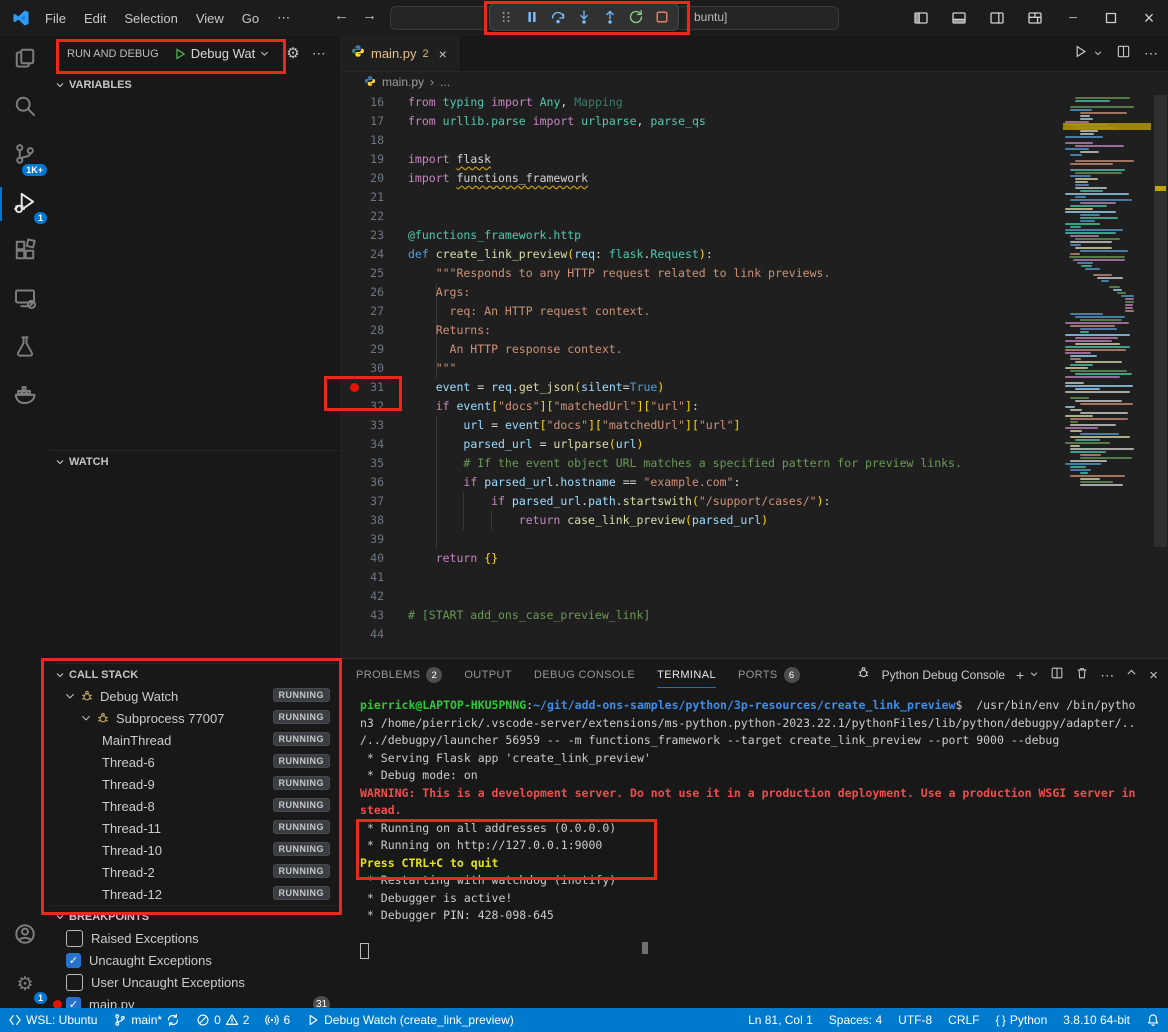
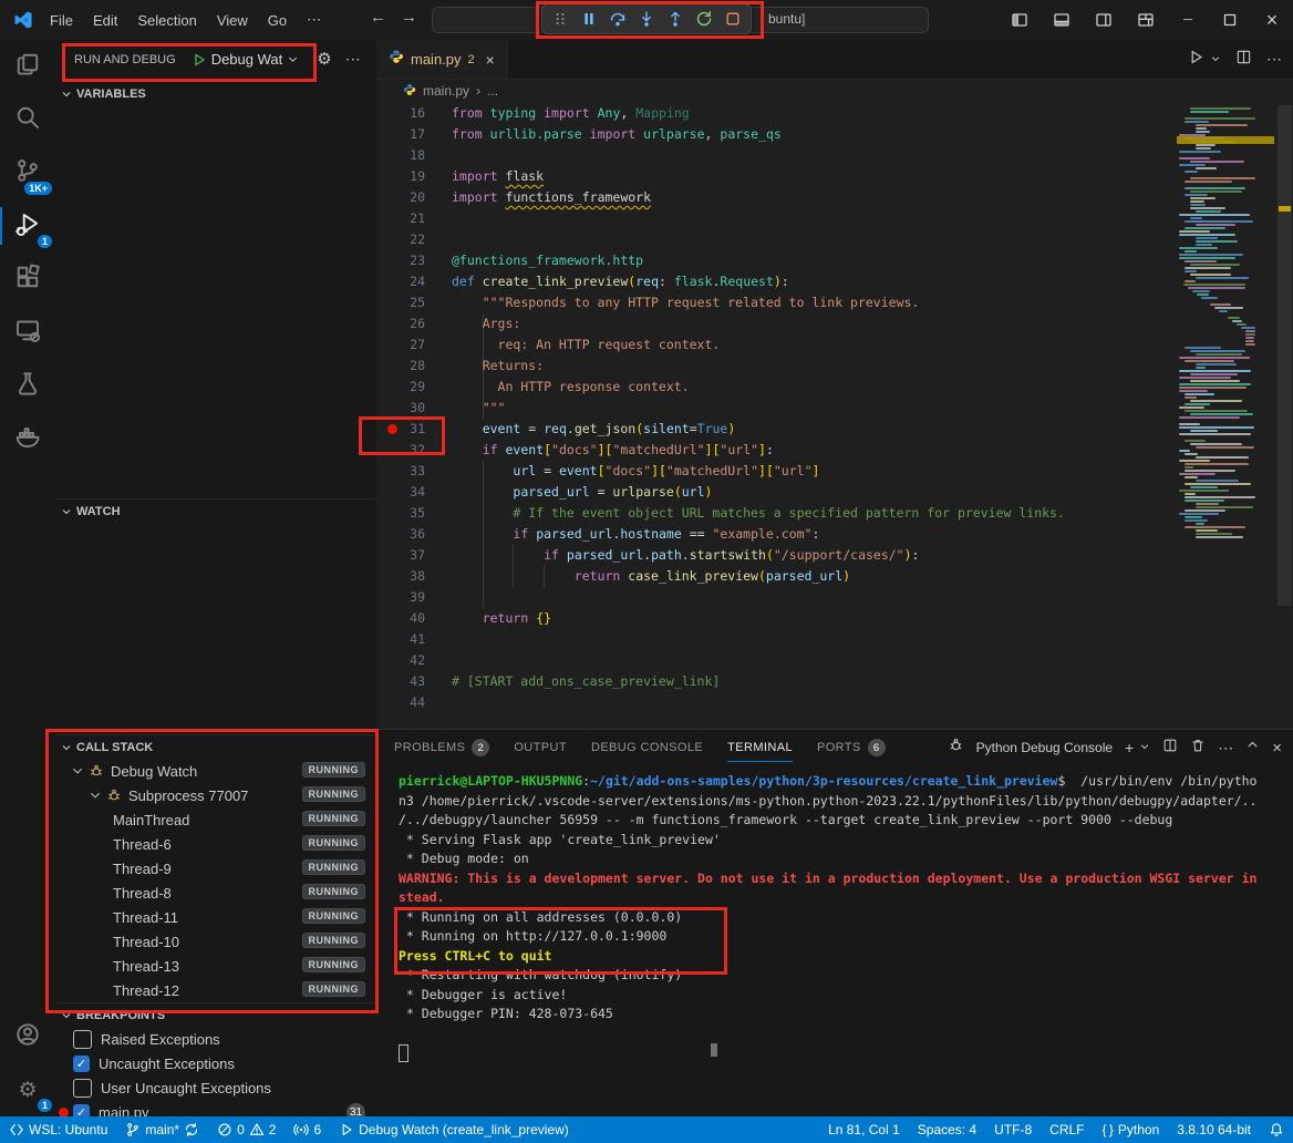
  File
  Edit
  Selection
  View
  Go
  ⋯
  ←
  →
  buntu]
  ─
  ×
  1K+
  1
  ⚙
  1
  RUN AND DEBUG
  Debug Wat
  ⚙
  ⋯
  VARIABLES
  WATCH
  CALL STACK
  Debug Watch
  RUNNING
  Subprocess 77007
  RUNNING
  MainThread
  RUNNING
  Thread-6
  RUNNING
  Thread-9
  RUNNING
  Thread-8
  RUNNING
  Thread-11
  RUNNING
  Thread-10
  RUNNING
- Thread-2
+ Thread-13
  RUNNING
  Thread-12
  RUNNING
  BREAKPOINTS
  Raised Exceptions
  ✓
  Uncaught Exceptions
  User Uncaught Exceptions
  ✓
  main.py
  31
  main.py
  2
  ×
  ⋯
  main.py
  ›
  ...
  16
  from typing import Any, Mapping
  17
  from urllib.parse import urlparse, parse_qs
  18
  19
  import flask
  20
  import functions_framework
  21
  22
  23
  @functions_framework.http
  24
  def create_link_preview(req: flask.Request):
  25
  """Responds to any HTTP request related to link previews.
  26
  Args:
  27
  req: An HTTP request context.
  28
  Returns:
  29
  An HTTP response context.
  30
  """
  31
  event = req.get_json(silent=True)
  32
  if event["docs"]["matchedUrl"]["url"]:
  33
  url = event["docs"]["matchedUrl"]["url"]
  34
  parsed_url = urlparse(url)
  35
  # If the event object URL matches a specified pattern for preview links.
  36
  if parsed_url.hostname == "example.com":
  37
  if parsed_url.path.startswith("/support/cases/"):
  38
  return case_link_preview(parsed_url)
  39
  40
  return {}
  41
  42
  43
  # [START add_ons_case_preview_link]
  44
  PROBLEMS
  2
  OUTPUT
  DEBUG CONSOLE
  TERMINAL
  PORTS
  6
  Python Debug Console
  +
  ⋯
  ×
  pierrick@LAPTOP-HKU5PNNG:~/git/add-ons-samples/python/3p-resources/create_link_preview$ /usr/bin/env /bin/pytho
  n3 /home/pierrick/.vscode-server/extensions/ms-python.python-2023.22.1/pythonFiles/lib/python/debugpy/adapter/..
  /../debugpy/launcher 56959 -- -m functions_framework --target create_link_preview --port 9000 --debug
  * Serving Flask app 'create_link_preview'
  * Debug mode: on
  WARNING: This is a development server. Do not use it in a production deployment. Use a production WSGI server in
  stead.
  * Running on all addresses (0.0.0.0)
  * Running on http://127.0.0.1:9000
  Press CTRL+C to quit
  * Restarting with watchdog (inotify)
  * Debugger is active!
- * Debugger PIN: 428-098-645
+ * Debugger PIN: 428-073-645
  WSL: Ubuntu
  main*
  0
  2
  6
  Debug Watch (create_link_preview)
  Ln 81, Col 1
  Spaces: 4
  UTF-8
  CRLF
  { }
  Python
  3.8.10 64-bit
